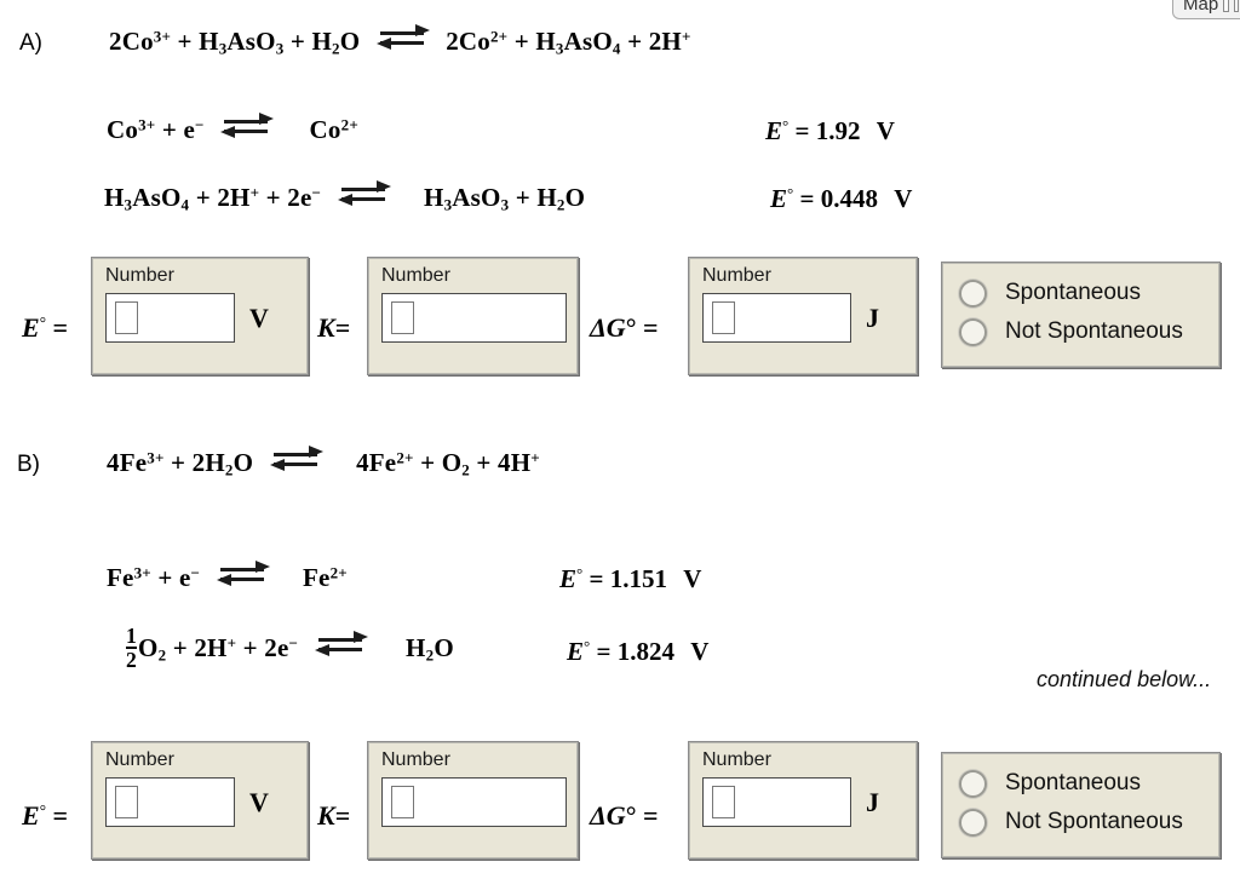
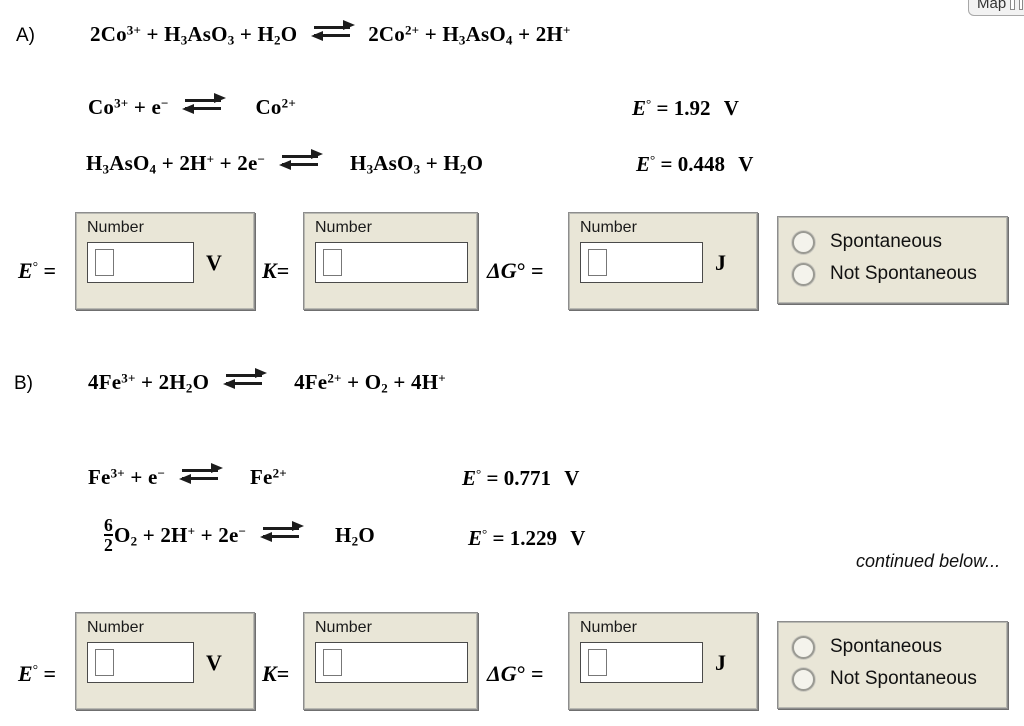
  Map
  A)
  2Co3+ + H3AsO3 + H2O 2Co2+ + H3AsO4 + 2H+
  Co3+ + e− Co2+
  E° = 1.92 V
  H3AsO4 + 2H+ + 2e− H3AsO3 + H2O
  E° = 0.448 V
  E° =
  Number
  V
  K=
  Number
  ΔG° =
  Number
  J
  Spontaneous
  Not Spontaneous
  B)
  4Fe3+ + 2H2O 4Fe2+ + O2 + 4H+
  Fe3+ + e− Fe2+
- E° = 1.151 V
+ E° = 0.771 V
- 1
+ 6
  2
  O2 + 2H+ + 2e− H2O
- E° = 1.824 V
+ E° = 1.229 V
  continued below...
  E° =
  Number
  V
  K=
  Number
  ΔG° =
  Number
  J
  Spontaneous
  Not Spontaneous
